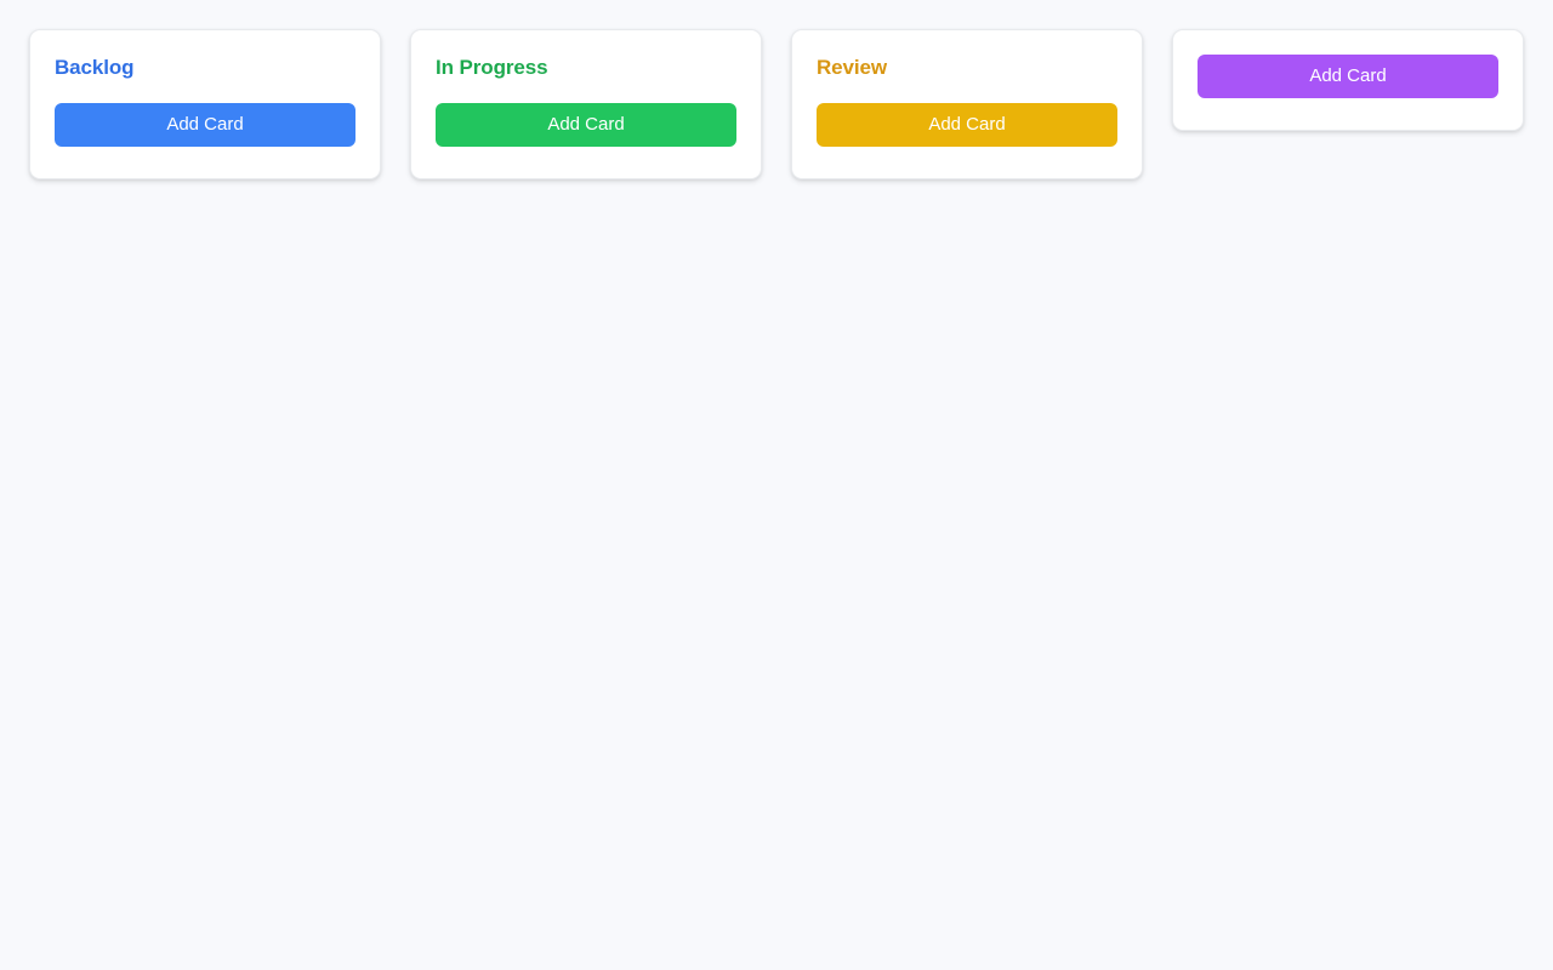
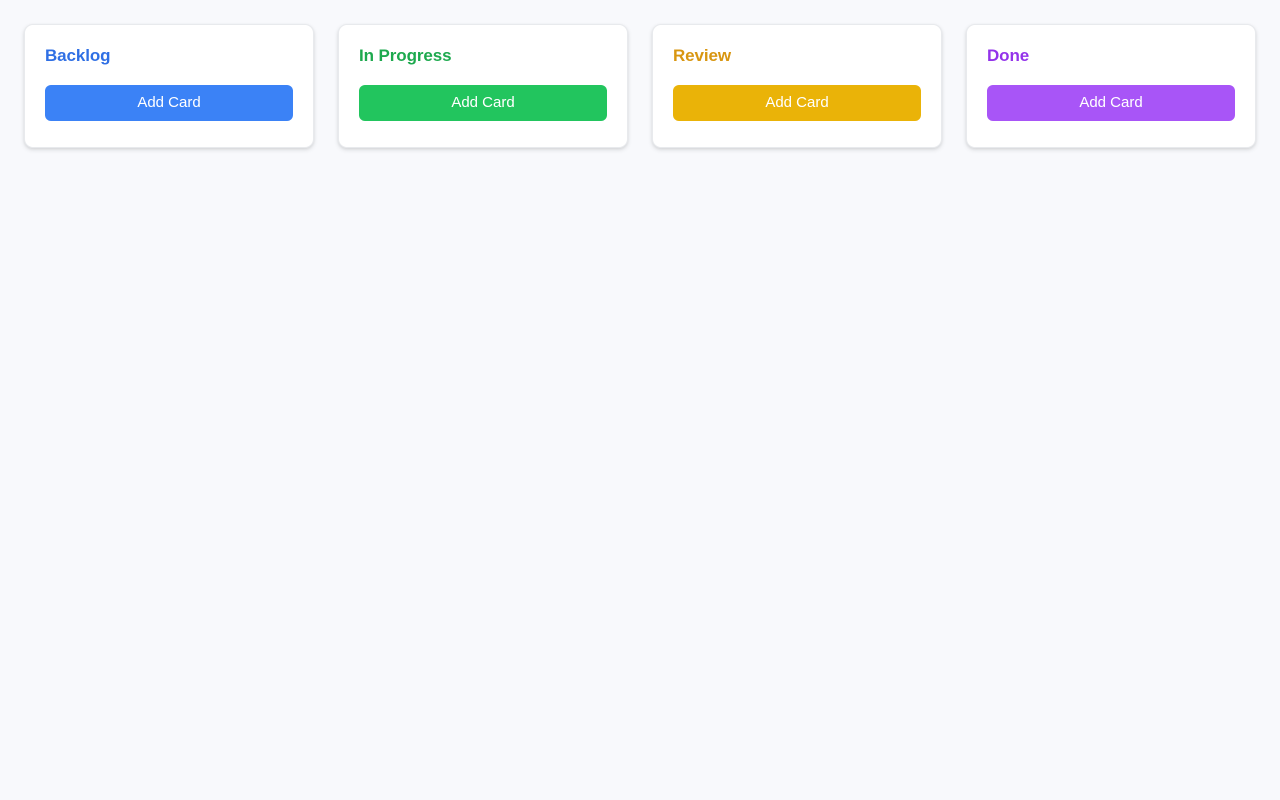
  Backlog
  Add Card
  In Progress
  Add Card
  Review
  Add Card
+ Done
  Add Card
